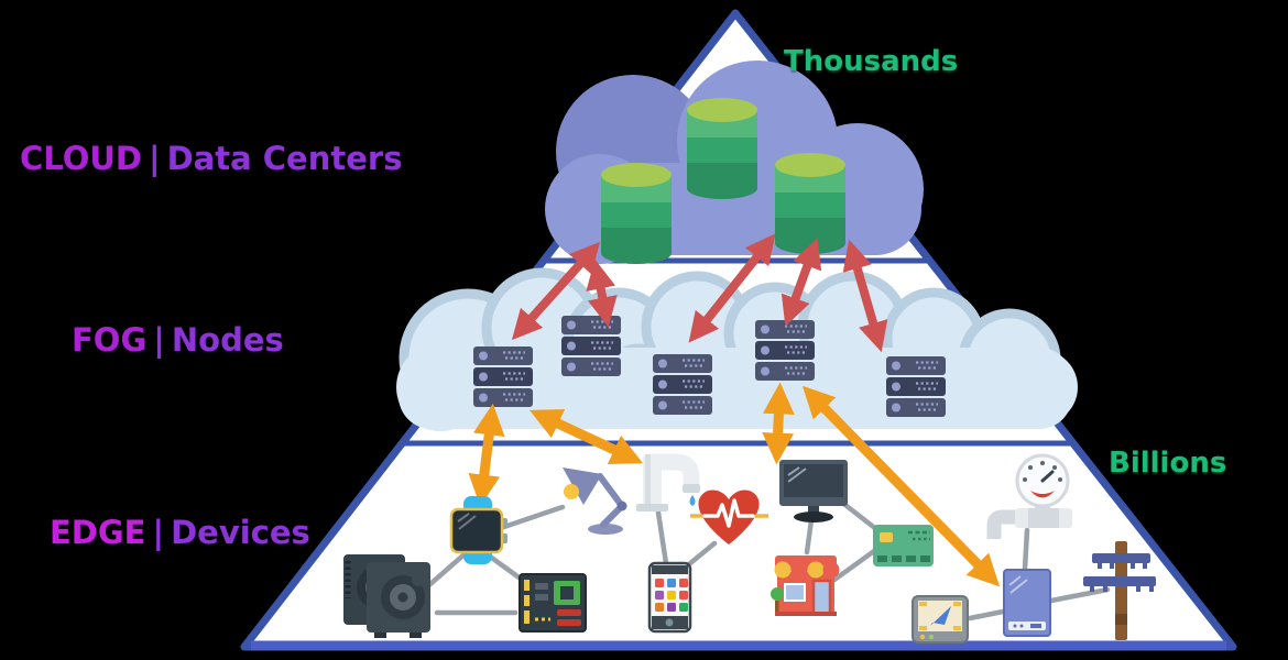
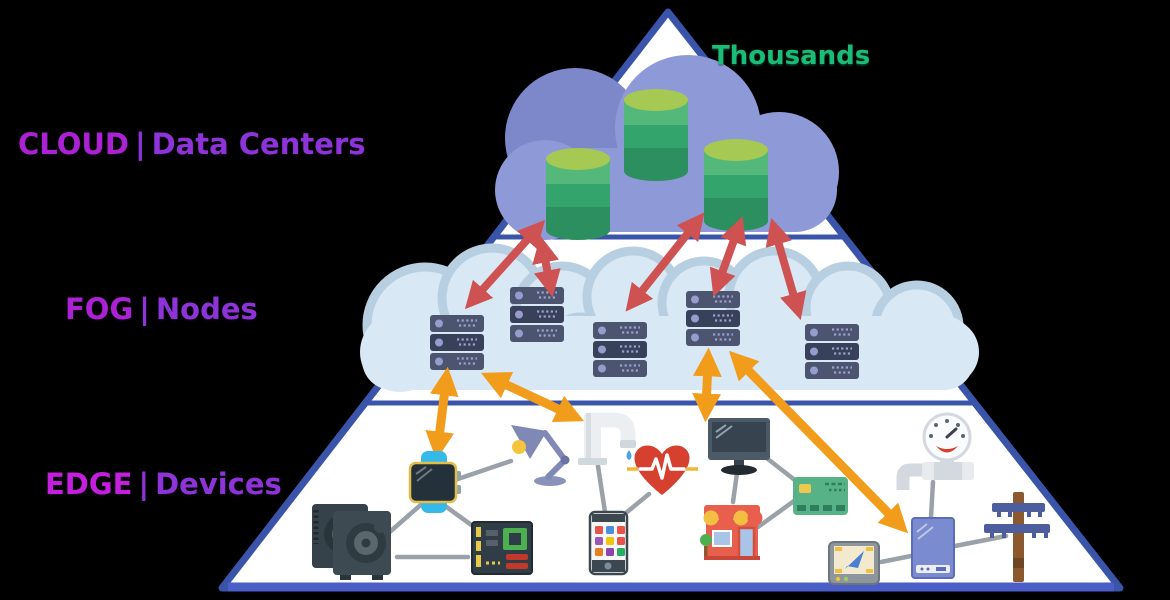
  CLOUD | Data Centers
  FOG | Nodes
  EDGE | Devices
  Thousands
- Billions
